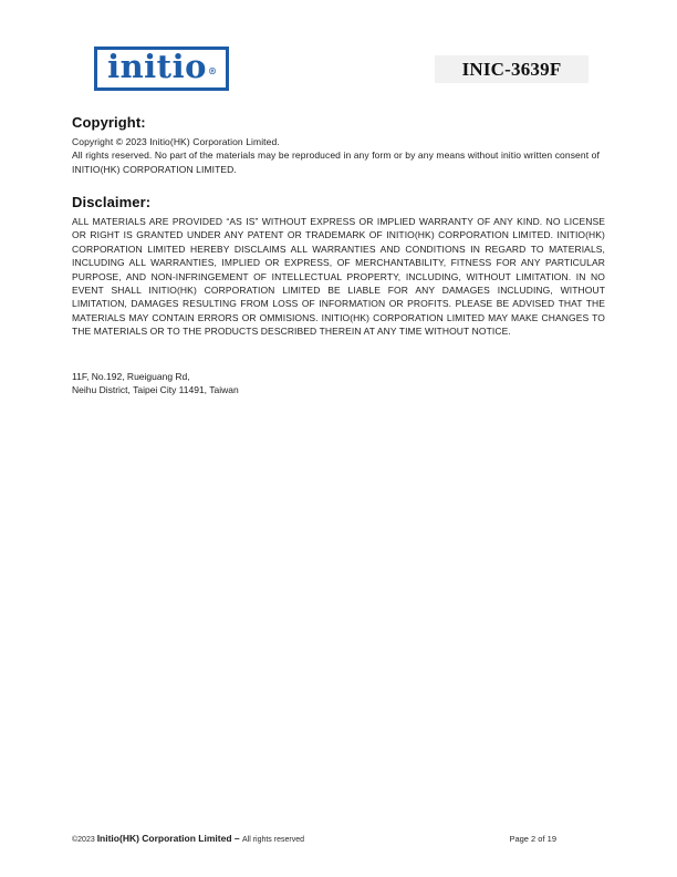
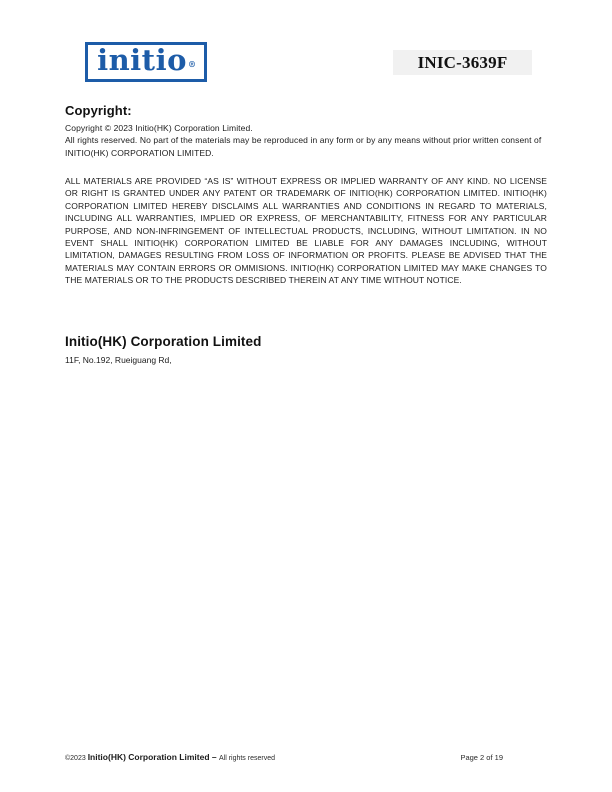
  initio
  ®
  INIC-3639F
  Copyright:
  Copyright © 2023 Initio(HK) Corporation Limited.
- All rights reserved. No part of the materials may be reproduced in any form or by any means without initio written consent of INITIO(HK) CORPORATION LIMITED.
+ All rights reserved. No part of the materials may be reproduced in any form or by any means without prior written consent of INITIO(HK) CORPORATION LIMITED.
- Disclaimer:
- ALL MATERIALS ARE PROVIDED “AS IS” WITHOUT EXPRESS OR IMPLIED WARRANTY OF ANY KIND. NO LICENSE OR RIGHT IS GRANTED UNDER ANY PATENT OR TRADEMARK OF INITIO(HK) CORPORATION LIMITED. INITIO(HK) CORPORATION LIMITED HEREBY DISCLAIMS ALL WARRANTIES AND CONDITIONS IN REGARD TO MATERIALS, INCLUDING ALL WARRANTIES, IMPLIED OR EXPRESS, OF MERCHANTABILITY, FITNESS FOR ANY PARTICULAR PURPOSE, AND NON-INFRINGEMENT OF INTELLECTUAL PROPERTY, INCLUDING, WITHOUT LIMITATION. IN NO EVENT SHALL INITIO(HK) CORPORATION LIMITED BE LIABLE FOR ANY DAMAGES INCLUDING, WITHOUT LIMITATION, DAMAGES RESULTING FROM LOSS OF INFORMATION OR PROFITS. PLEASE BE ADVISED THAT THE MATERIALS MAY CONTAIN ERRORS OR OMMISIONS. INITIO(HK) CORPORATION LIMITED MAY MAKE CHANGES TO THE MATERIALS OR TO THE PRODUCTS DESCRIBED THEREIN AT ANY TIME WITHOUT NOTICE.
+ ALL MATERIALS ARE PROVIDED “AS IS” WITHOUT EXPRESS OR IMPLIED WARRANTY OF ANY KIND. NO LICENSE OR RIGHT IS GRANTED UNDER ANY PATENT OR TRADEMARK OF INITIO(HK) CORPORATION LIMITED. INITIO(HK) CORPORATION LIMITED HEREBY DISCLAIMS ALL WARRANTIES AND CONDITIONS IN REGARD TO MATERIALS, INCLUDING ALL WARRANTIES, IMPLIED OR EXPRESS, OF MERCHANTABILITY, FITNESS FOR ANY PARTICULAR PURPOSE, AND NON-INFRINGEMENT OF INTELLECTUAL PRODUCTS, INCLUDING, WITHOUT LIMITATION. IN NO EVENT SHALL INITIO(HK) CORPORATION LIMITED BE LIABLE FOR ANY DAMAGES INCLUDING, WITHOUT LIMITATION, DAMAGES RESULTING FROM LOSS OF INFORMATION OR PROFITS. PLEASE BE ADVISED THAT THE MATERIALS MAY CONTAIN ERRORS OR OMMISIONS. INITIO(HK) CORPORATION LIMITED MAY MAKE CHANGES TO THE MATERIALS OR TO THE PRODUCTS DESCRIBED THEREIN AT ANY TIME WITHOUT NOTICE.
+ Initio(HK) Corporation Limited
  11F, No.192, Rueiguang Rd,
- Neihu District, Taipei City 11491, Taiwan
  Page 2 of 19
